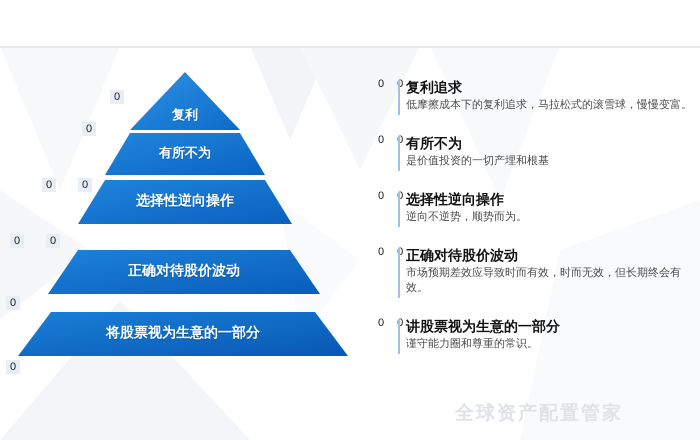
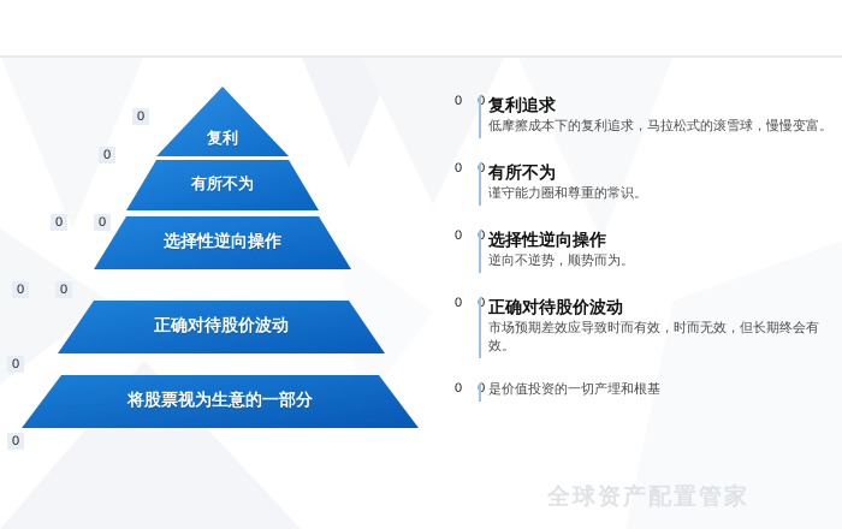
  0
  0
  0
  0
  0
  0
  0
  0
  复利
  有所不为
  选择性逆向操作
  正确对待股价波动
  将股票视为生意的一部分
  0 0
  复利追求
  低摩擦成本下的复利追求，马拉松式的滚雪球，慢慢变富。
  0 0
  有所不为
- 是价值投资的一切产埋和根基
+ 谨守能力圈和尊重的常识。
  0 0
  选择性逆向操作
  逆向不逆势，顺势而为。
  0 0
  正确对待股价波动
  市场预期差效应导致时而有效，时而无效，但长期终会有效。
  0 0
- 讲股票视为生意的一部分
- 谨守能力圈和尊重的常识。
+ 是价值投资的一切产埋和根基
  全球资产配置管家
